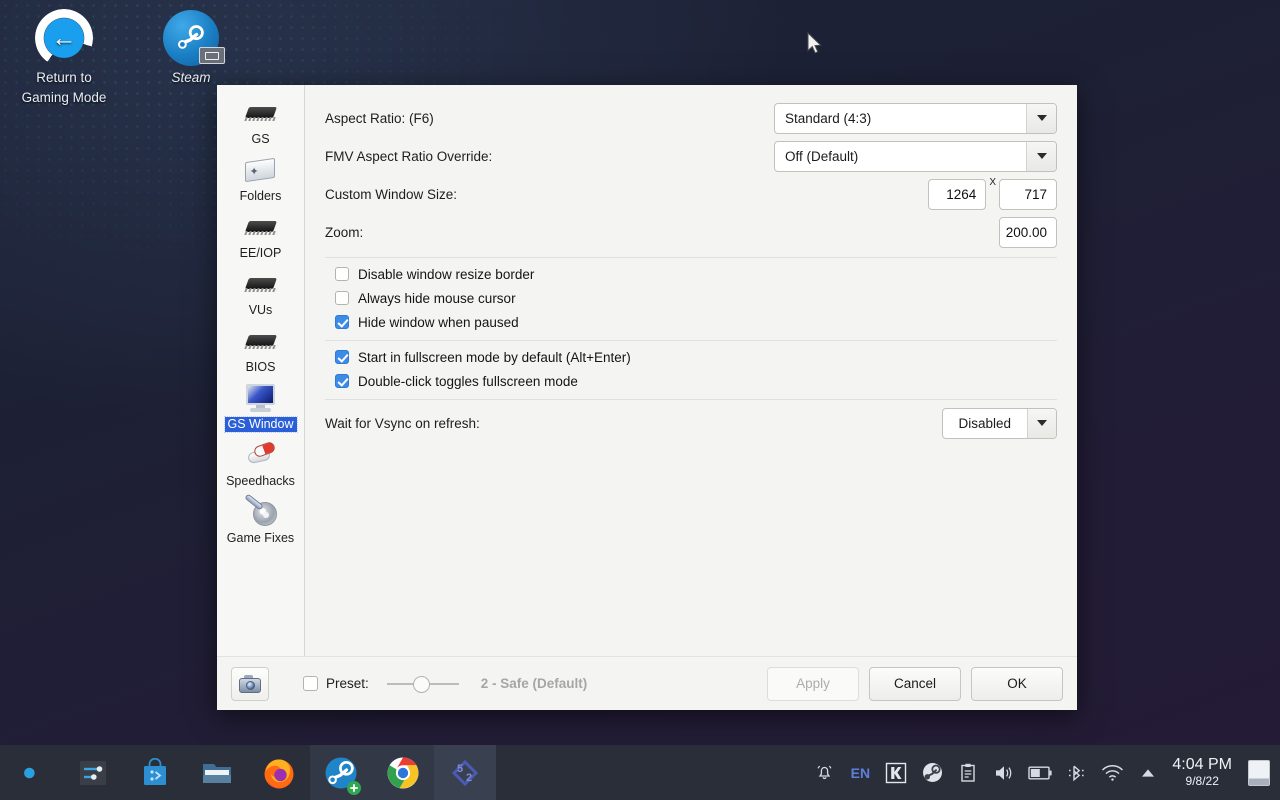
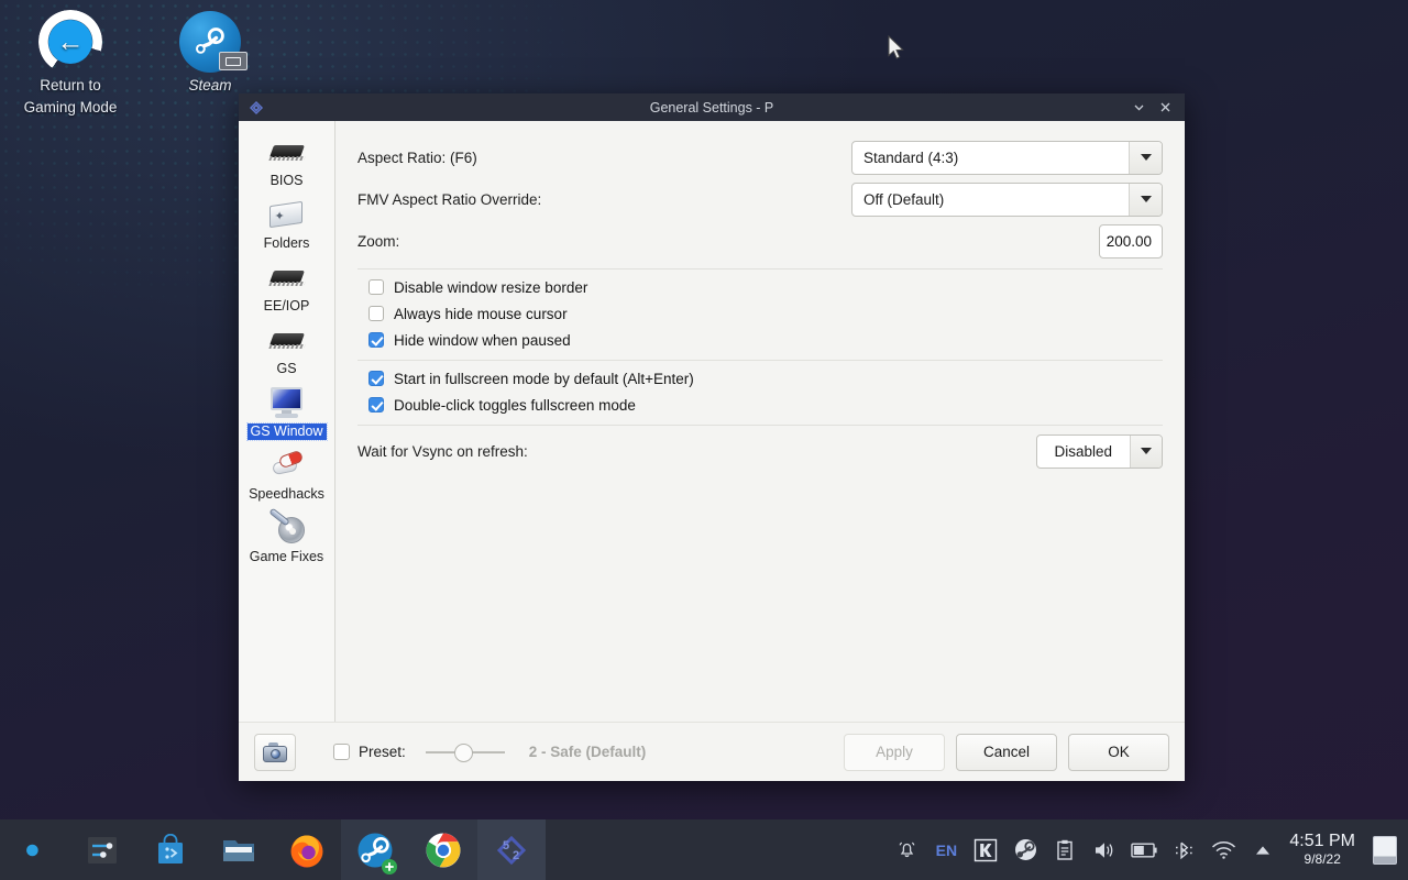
  ←
  Return to
  Gaming Mode
  Steam
+ General Settings - P
- GS
+ BIOS
  ✦
  Folders
  EE/IOP
- VUs
- BIOS
+ GS
  GS Window
  Speedhacks
  Game Fixes
  Aspect Ratio: (F6)
  Standard (4:3)
  FMV Aspect Ratio Override:
  Off (Default)
- Custom Window Size:
- 1264
- X
- 717
  Zoom:
  200.00
  Disable window resize border
  Always hide mouse cursor
  Hide window when paused
  Start in fullscreen mode by default (Alt+Enter)
  Double-click toggles fullscreen mode
  Wait for Vsync on refresh:
  Disabled
  Preset:
  2 - Safe (Default)
  Apply
  Cancel
  OK
  5
  2
  EN
- 4:04 PM
+ 4:51 PM
  9/8/22
